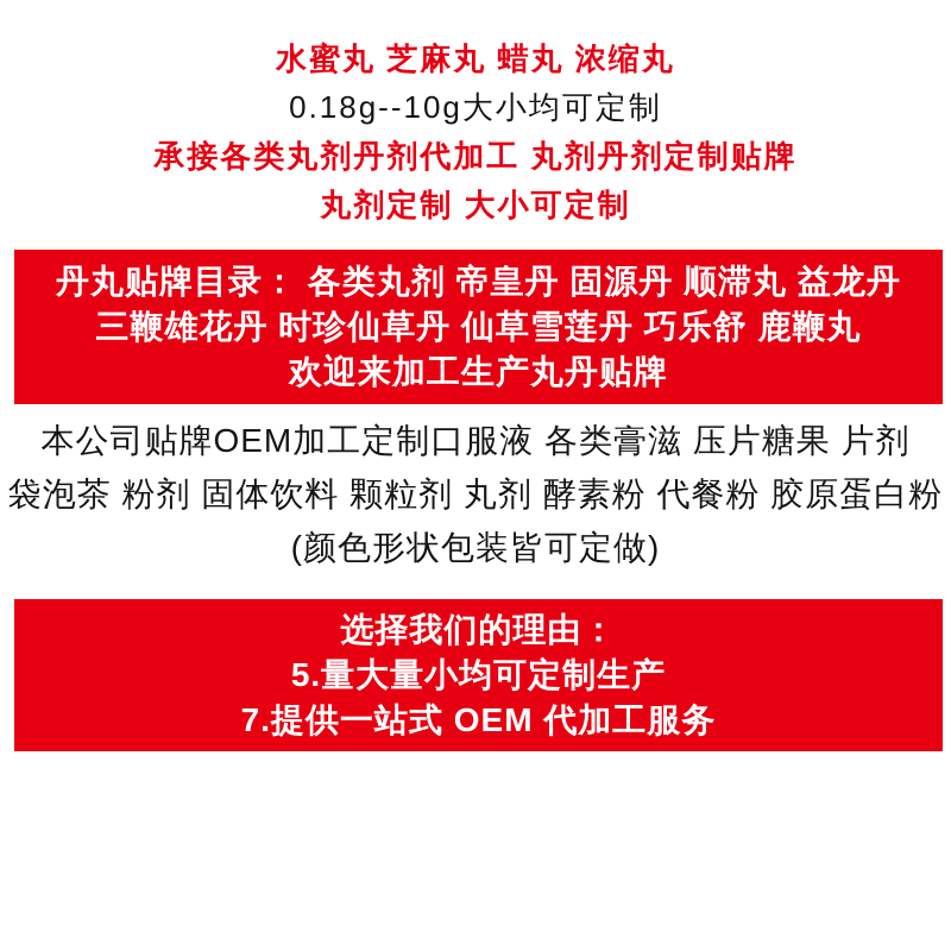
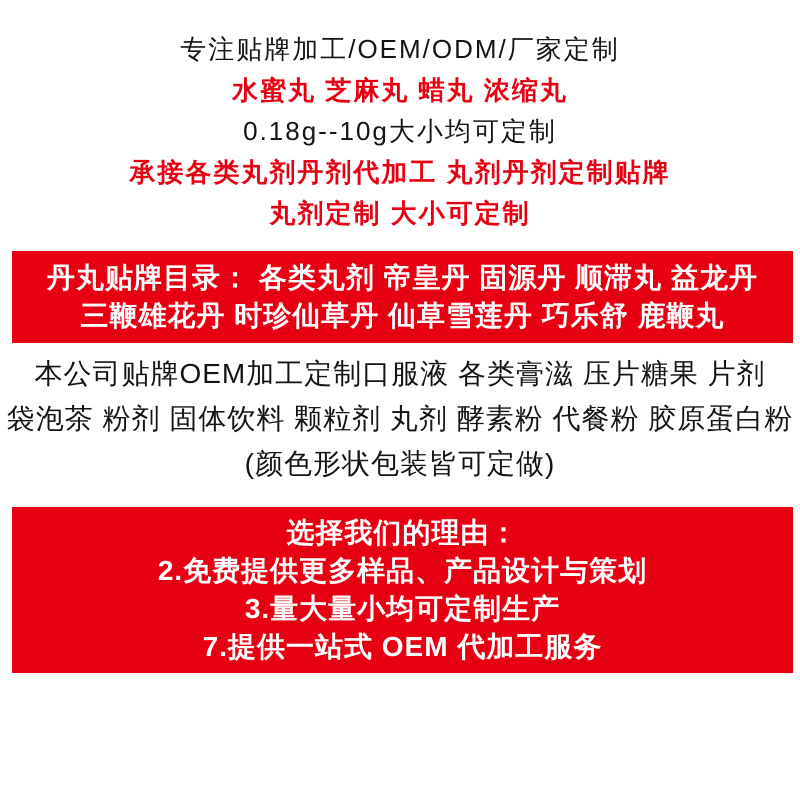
+ 专注贴牌加工/OEM/ODM/厂家定制
  水蜜丸 芝麻丸 蜡丸 浓缩丸
  0.18g--10g大小均可定制
  承接各类丸剂丹剂代加工 丸剂丹剂定制贴牌
  丸剂定制 大小可定制
  丹丸贴牌目录： 各类丸剂 帝皇丹 固源丹 顺滞丸 益龙丹
  三鞭雄花丹 时珍仙草丹 仙草雪莲丹 巧乐舒 鹿鞭丸
- 欢迎来加工生产丸丹贴牌
  本公司贴牌OEM加工定制口服液 各类膏滋 压片糖果 片剂
  袋泡茶 粉剂 固体饮料 颗粒剂 丸剂 酵素粉 代餐粉 胶原蛋白粉
  (颜色形状包装皆可定做)
  选择我们的理由：
+ 2.免费提供更多样品、产品设计与策划
- 5.量大量小均可定制生产
+ 3.量大量小均可定制生产
  7.提供一站式 OEM 代加工服务
